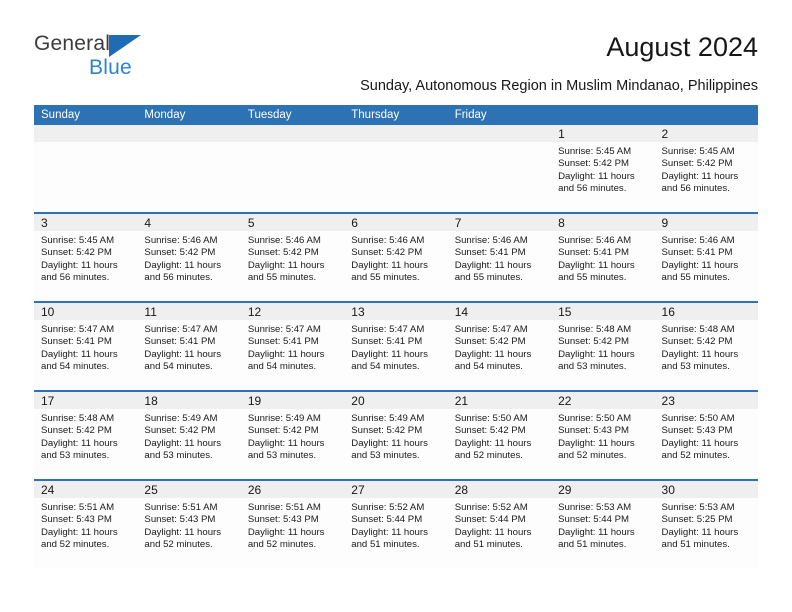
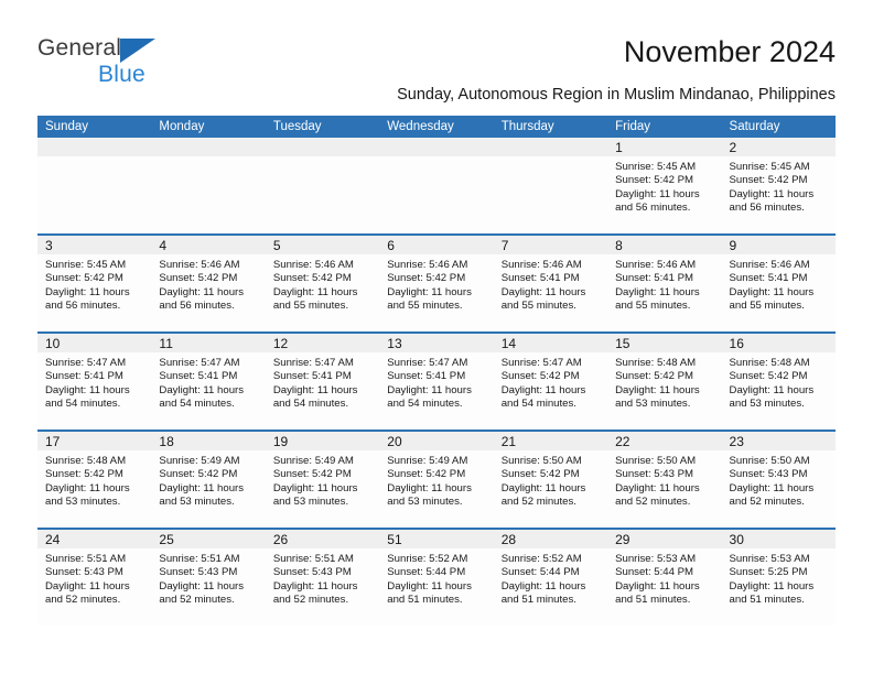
  General
  Blue
- August 2024
+ November 2024
  Sunday, Autonomous Region in Muslim Mindanao, Philippines
  Sunday
  Monday
  Tuesday
+ Wednesday
  Thursday
  Friday
+ Saturday
  1
  Sunrise: 5:45 AM
  Sunset: 5:42 PM
  Daylight: 11 hours and 56 minutes.
  2
  Sunrise: 5:45 AM
  Sunset: 5:42 PM
  Daylight: 11 hours and 56 minutes.
  3
  Sunrise: 5:45 AM
  Sunset: 5:42 PM
  Daylight: 11 hours and 56 minutes.
  4
  Sunrise: 5:46 AM
  Sunset: 5:42 PM
  Daylight: 11 hours and 56 minutes.
  5
  Sunrise: 5:46 AM
  Sunset: 5:42 PM
  Daylight: 11 hours and 55 minutes.
  6
  Sunrise: 5:46 AM
  Sunset: 5:42 PM
  Daylight: 11 hours and 55 minutes.
  7
  Sunrise: 5:46 AM
  Sunset: 5:41 PM
  Daylight: 11 hours and 55 minutes.
  8
  Sunrise: 5:46 AM
  Sunset: 5:41 PM
  Daylight: 11 hours and 55 minutes.
  9
  Sunrise: 5:46 AM
  Sunset: 5:41 PM
  Daylight: 11 hours and 55 minutes.
  10
  Sunrise: 5:47 AM
  Sunset: 5:41 PM
  Daylight: 11 hours and 54 minutes.
  11
  Sunrise: 5:47 AM
  Sunset: 5:41 PM
  Daylight: 11 hours and 54 minutes.
  12
  Sunrise: 5:47 AM
  Sunset: 5:41 PM
  Daylight: 11 hours and 54 minutes.
  13
  Sunrise: 5:47 AM
  Sunset: 5:41 PM
  Daylight: 11 hours and 54 minutes.
  14
  Sunrise: 5:47 AM
  Sunset: 5:42 PM
  Daylight: 11 hours and 54 minutes.
  15
  Sunrise: 5:48 AM
  Sunset: 5:42 PM
  Daylight: 11 hours and 53 minutes.
  16
  Sunrise: 5:48 AM
  Sunset: 5:42 PM
  Daylight: 11 hours and 53 minutes.
  17
  Sunrise: 5:48 AM
  Sunset: 5:42 PM
  Daylight: 11 hours and 53 minutes.
  18
  Sunrise: 5:49 AM
  Sunset: 5:42 PM
  Daylight: 11 hours and 53 minutes.
  19
  Sunrise: 5:49 AM
  Sunset: 5:42 PM
  Daylight: 11 hours and 53 minutes.
  20
  Sunrise: 5:49 AM
  Sunset: 5:42 PM
  Daylight: 11 hours and 53 minutes.
  21
  Sunrise: 5:50 AM
  Sunset: 5:42 PM
  Daylight: 11 hours and 52 minutes.
  22
  Sunrise: 5:50 AM
  Sunset: 5:43 PM
  Daylight: 11 hours and 52 minutes.
  23
  Sunrise: 5:50 AM
  Sunset: 5:43 PM
  Daylight: 11 hours and 52 minutes.
  24
  Sunrise: 5:51 AM
  Sunset: 5:43 PM
  Daylight: 11 hours and 52 minutes.
  25
  Sunrise: 5:51 AM
  Sunset: 5:43 PM
  Daylight: 11 hours and 52 minutes.
  26
  Sunrise: 5:51 AM
  Sunset: 5:43 PM
  Daylight: 11 hours and 52 minutes.
- 27
+ 51
  Sunrise: 5:52 AM
  Sunset: 5:44 PM
  Daylight: 11 hours and 51 minutes.
  28
  Sunrise: 5:52 AM
  Sunset: 5:44 PM
  Daylight: 11 hours and 51 minutes.
  29
  Sunrise: 5:53 AM
  Sunset: 5:44 PM
  Daylight: 11 hours and 51 minutes.
  30
  Sunrise: 5:53 AM
  Sunset: 5:25 PM
  Daylight: 11 hours and 51 minutes.
